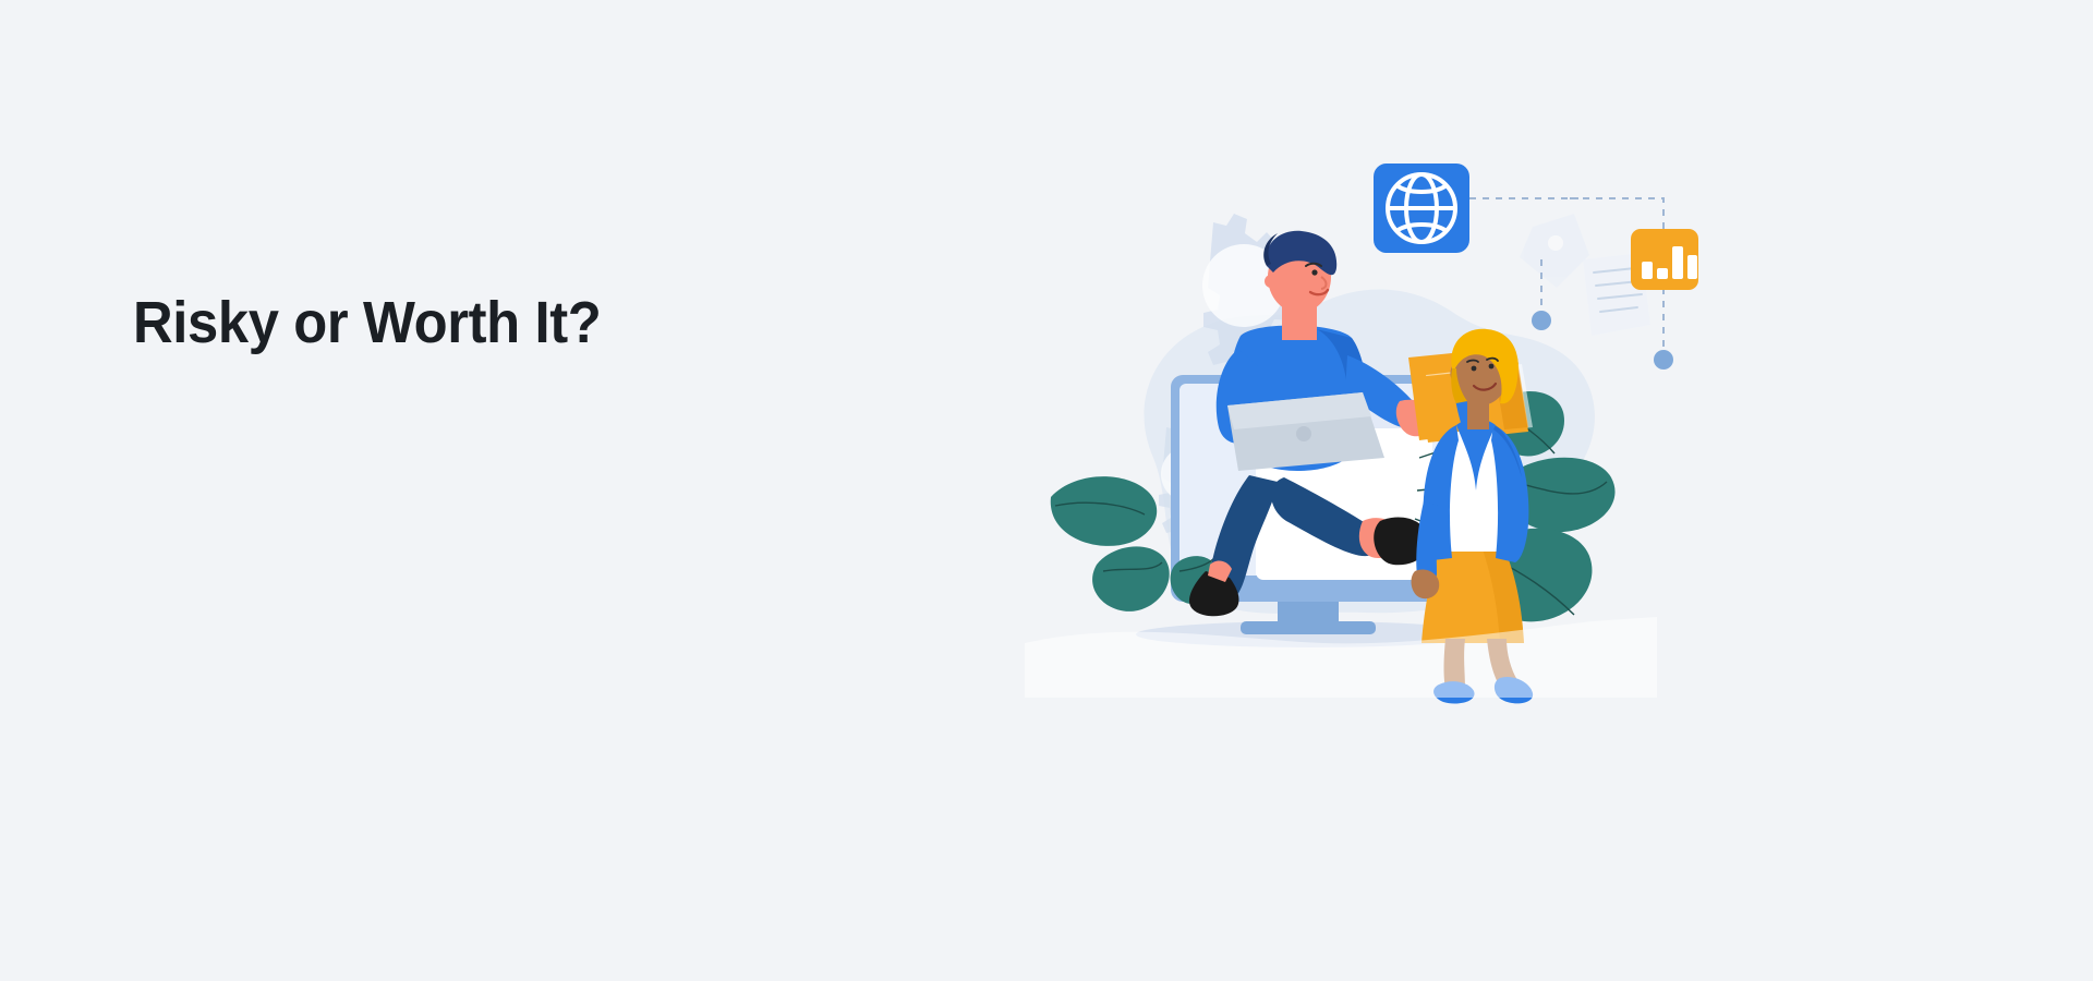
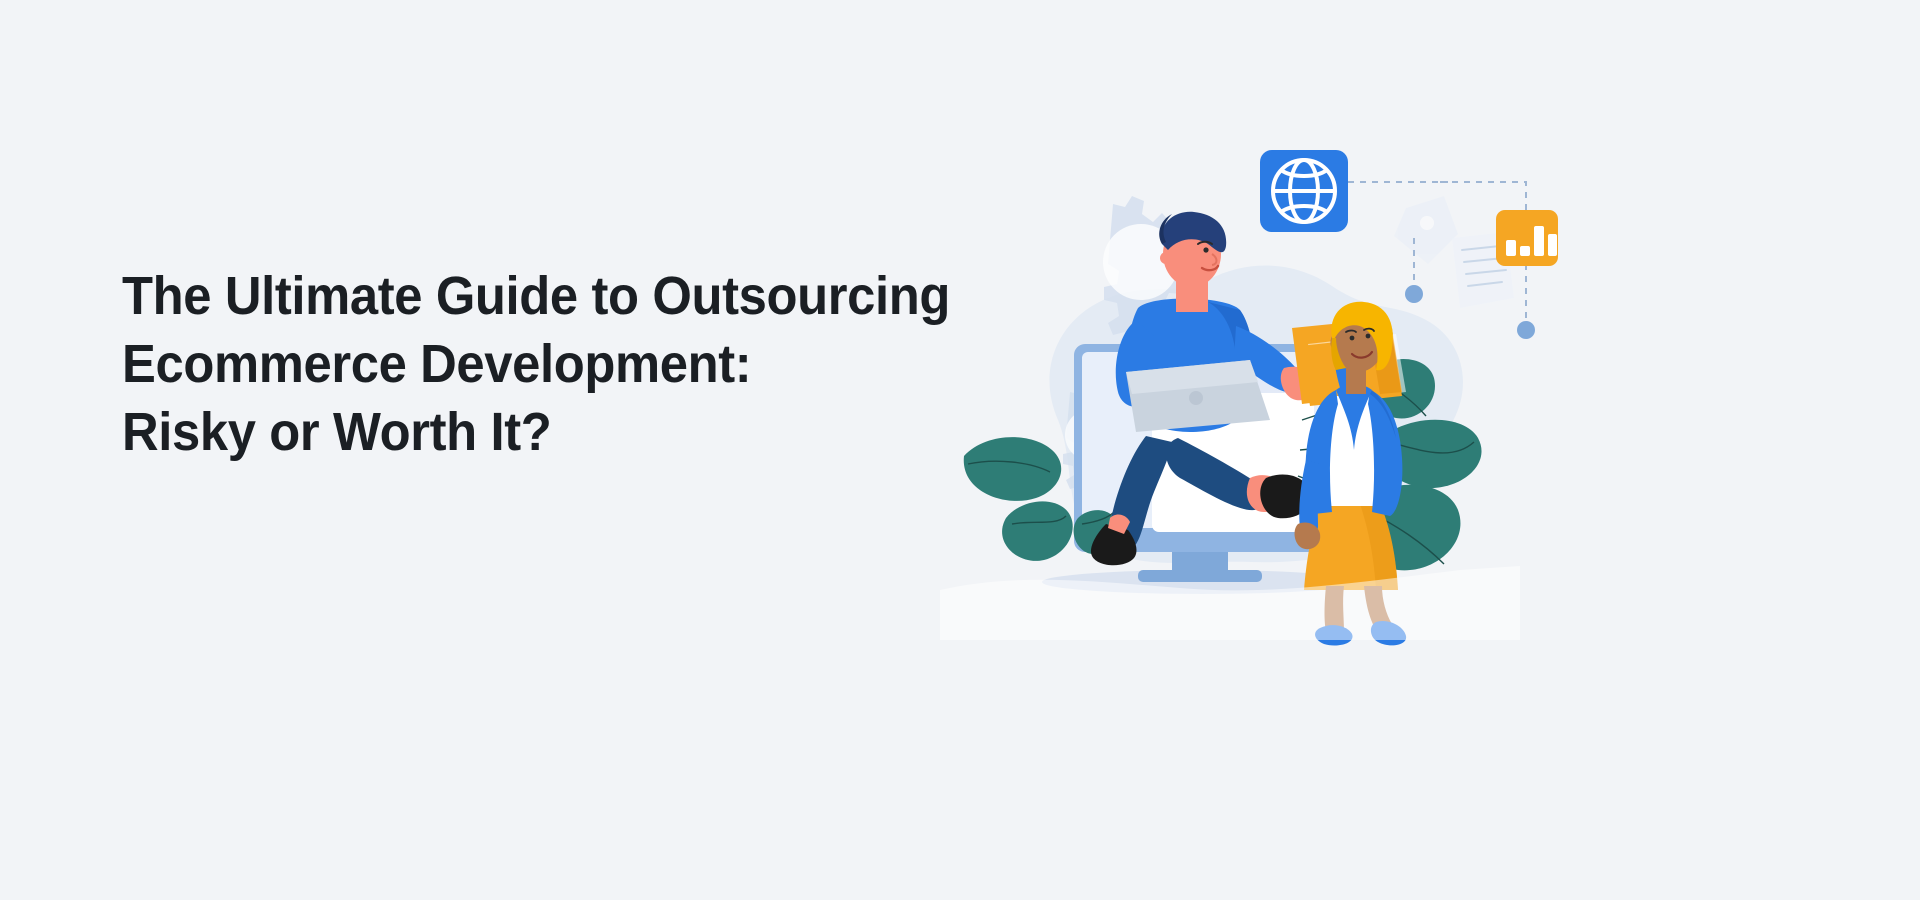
+ The Ultimate Guide to Outsourcing
+ Ecommerce Development:
  Risky or Worth It?
